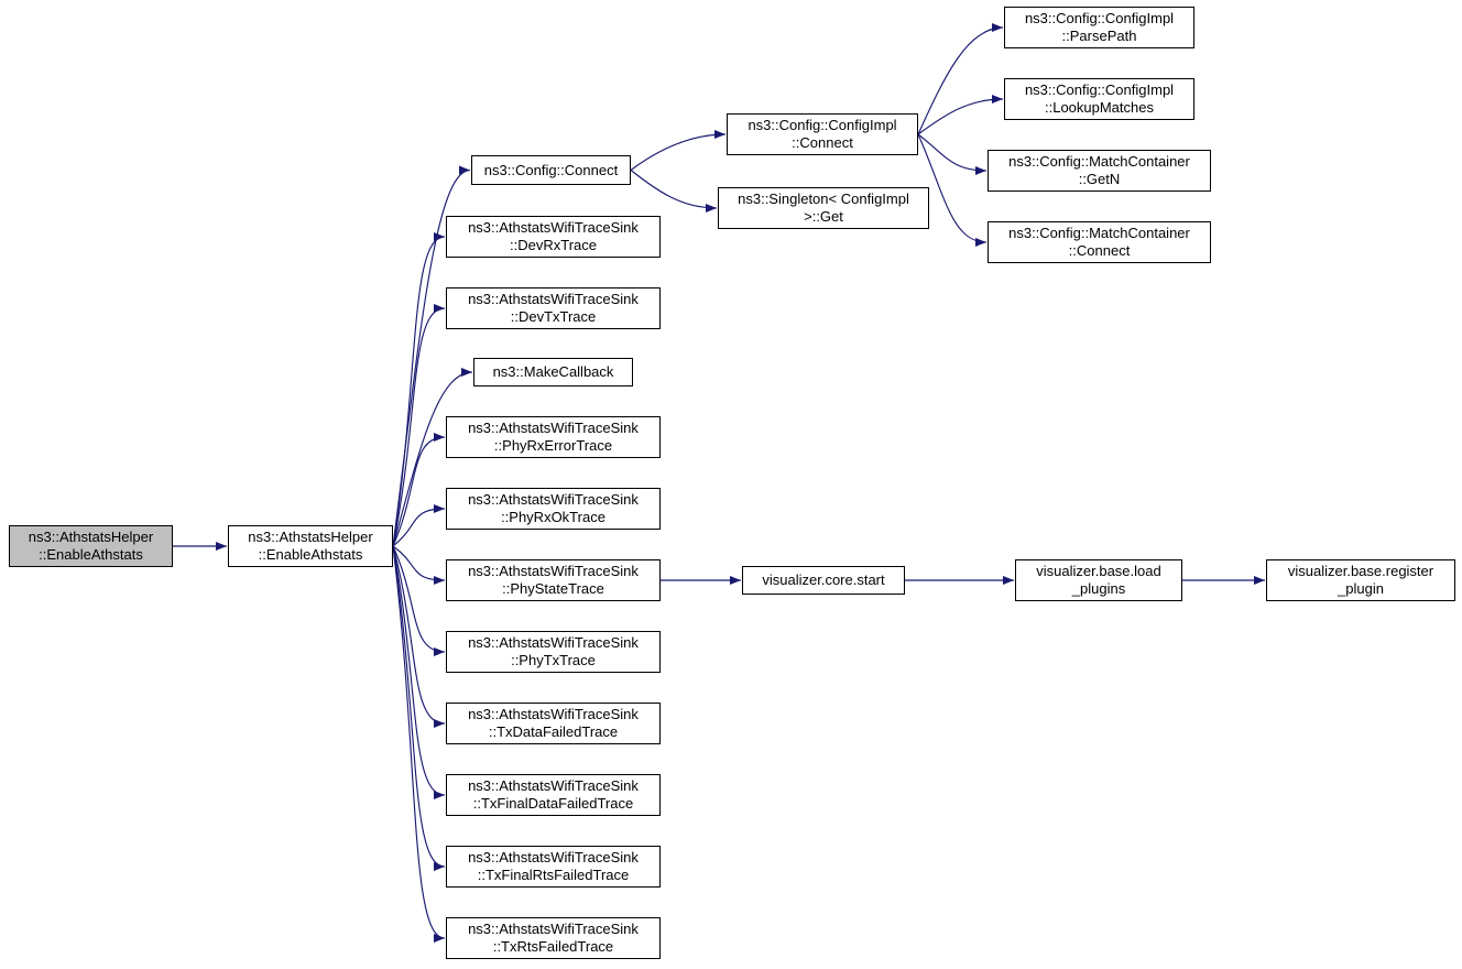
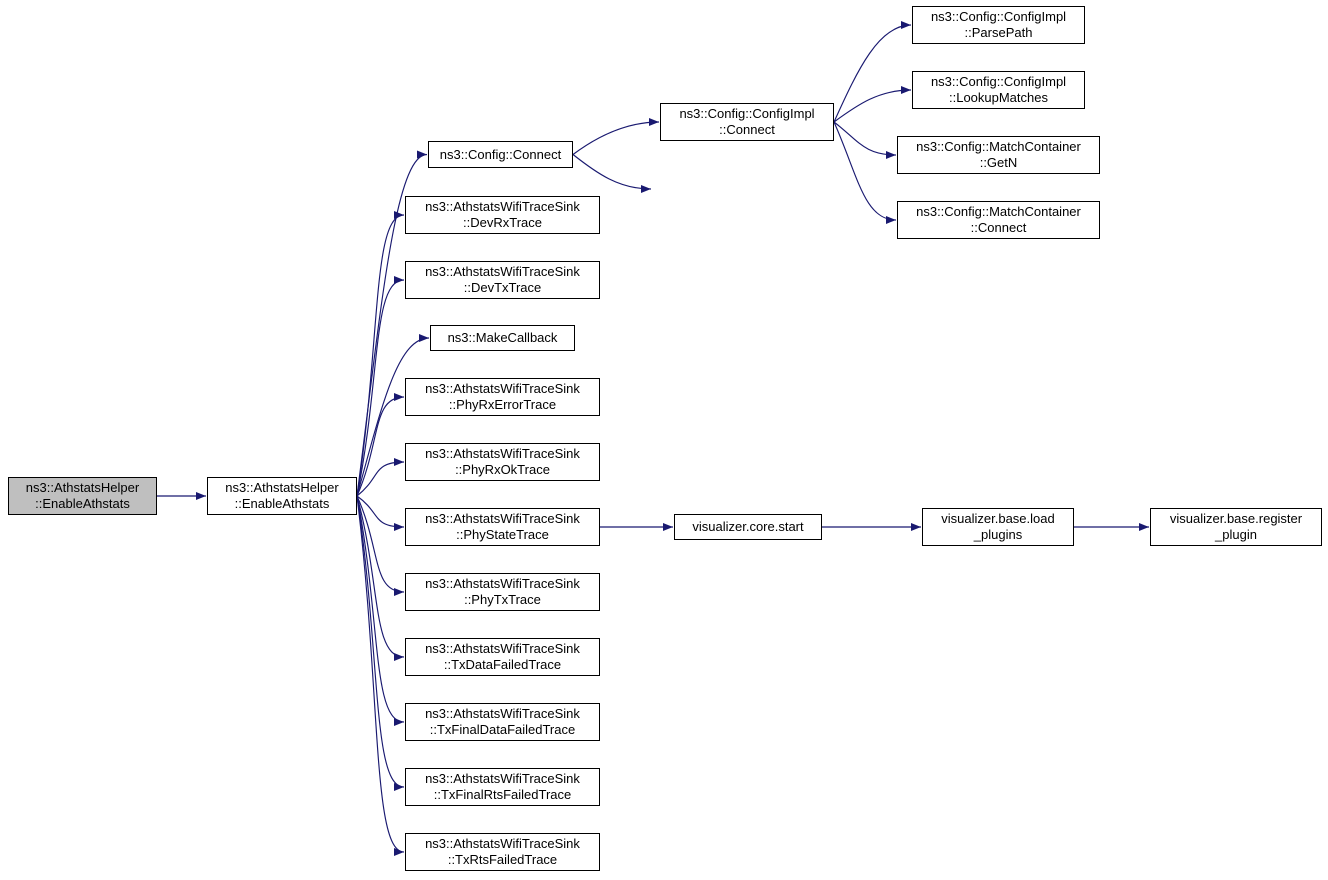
  ns3::AthstatsHelper
  ::EnableAthstats
  ns3::AthstatsHelper
  ::EnableAthstats
  ns3::Config::Connect
  ns3::AthstatsWifiTraceSink
  ::DevRxTrace
  ns3::AthstatsWifiTraceSink
  ::DevTxTrace
  ns3::MakeCallback
  ns3::AthstatsWifiTraceSink
  ::PhyRxErrorTrace
  ns3::AthstatsWifiTraceSink
  ::PhyRxOkTrace
  ns3::AthstatsWifiTraceSink
  ::PhyStateTrace
  ns3::AthstatsWifiTraceSink
  ::PhyTxTrace
  ns3::AthstatsWifiTraceSink
  ::TxDataFailedTrace
  ns3::AthstatsWifiTraceSink
  ::TxFinalDataFailedTrace
  ns3::AthstatsWifiTraceSink
  ::TxFinalRtsFailedTrace
  ns3::AthstatsWifiTraceSink
  ::TxRtsFailedTrace
  ns3::Config::ConfigImpl
  ::Connect
- ns3::Singleton< ConfigImpl
- >::Get
  ns3::Config::ConfigImpl
  ::ParsePath
  ns3::Config::ConfigImpl
  ::LookupMatches
  ns3::Config::MatchContainer
  ::GetN
  ns3::Config::MatchContainer
  ::Connect
  visualizer.core.start
  visualizer.base.load
  _plugins
  visualizer.base.register
  _plugin
